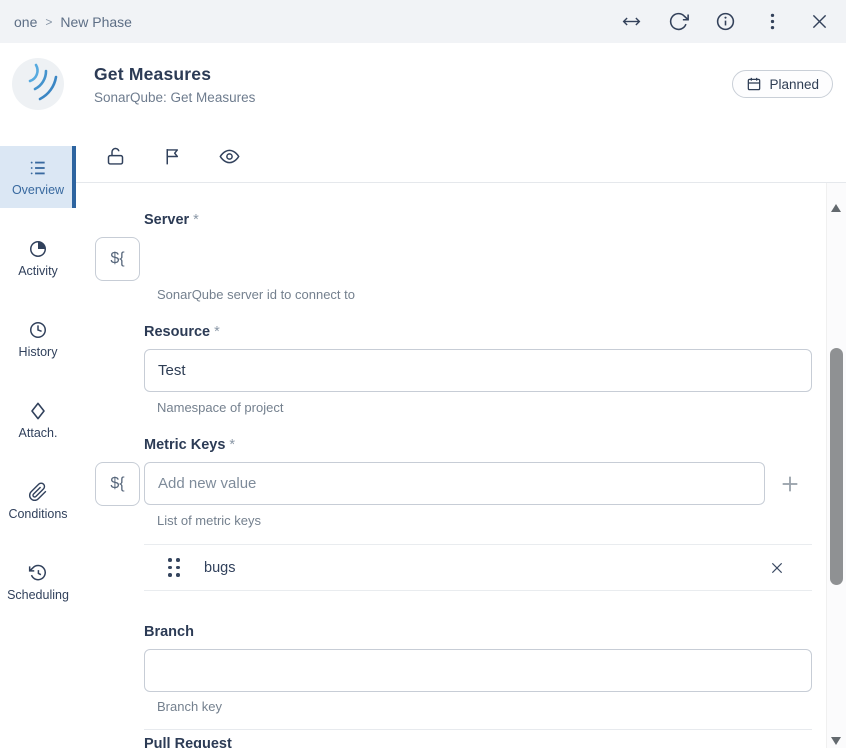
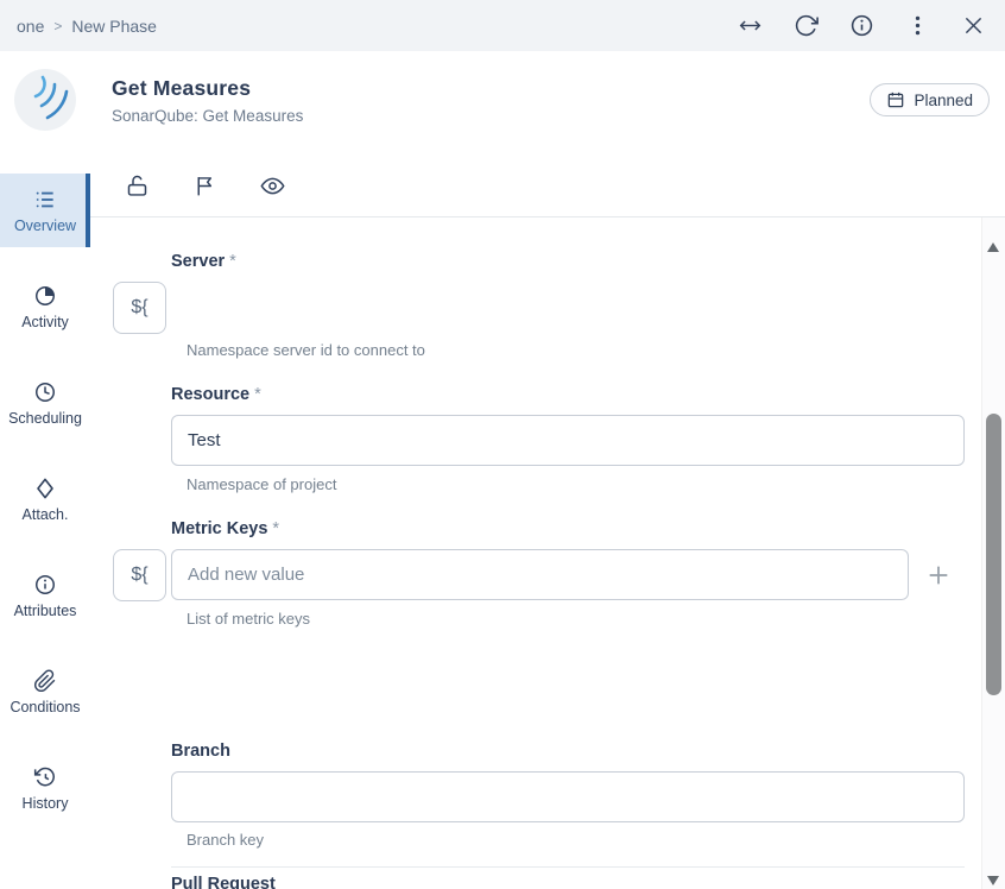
  one
  >
  New Phase
  Get Measures
  SonarQube: Get Measures
  Planned
  Overview
  Activity
- History
+ Scheduling
  Attach.
+ Attributes
  Conditions
- Scheduling
+ History
  Server *
  ${
- SonarQube server id to connect to
+ Namespace server id to connect to
  Resource *
  Test
  Namespace of project
  Metric Keys *
  ${
  Add new value
  List of metric keys
- bugs
  Branch
  Branch key
  Pull Request
